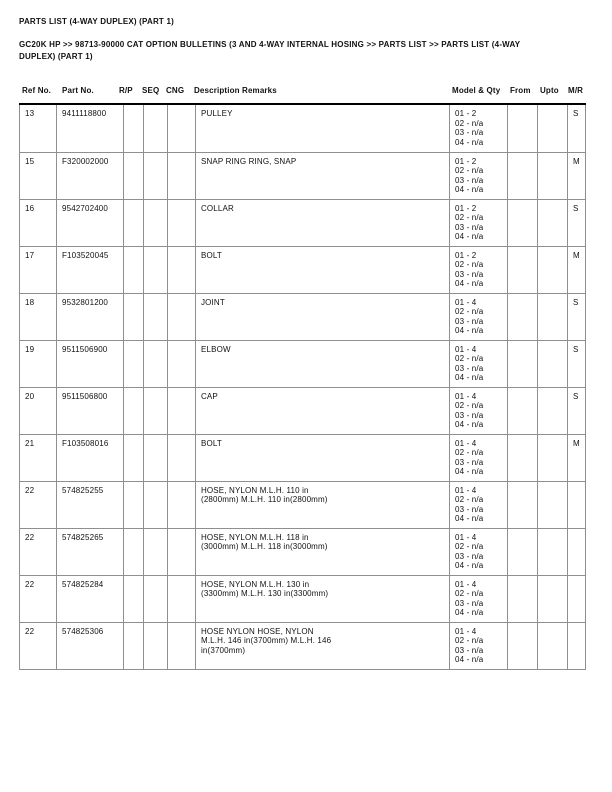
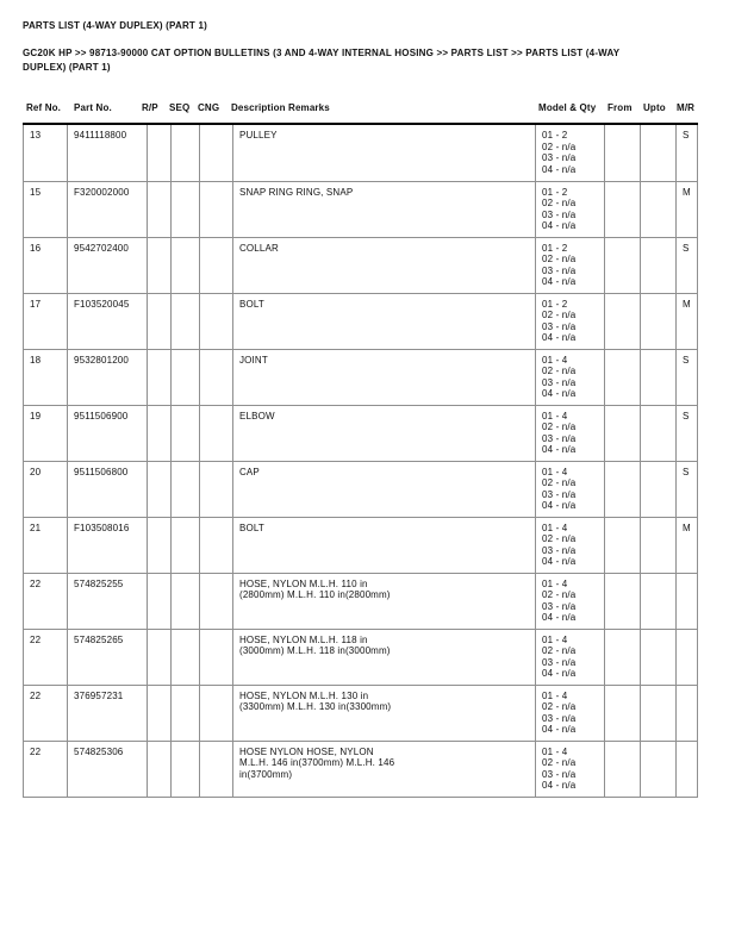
  PARTS LIST (4-WAY DUPLEX) (PART 1)
  GC20K HP >> 98713-90000 CAT OPTION BULLETINS (3 AND 4-WAY INTERNAL HOSING >> PARTS LIST >> PARTS LIST (4-WAY
  DUPLEX) (PART 1)
  Ref No.
  Part No.
  R/P
  SEQ
  CNG
  Description Remarks
  Model & Qty
  From
  Upto
  M/R
  13	9411118800				PULLEY	01 - 2 02 - n/a 03 - n/a 04 - n/a			S
  15	F320002000				SNAP RING RING, SNAP	01 - 2 02 - n/a 03 - n/a 04 - n/a			M
  16	9542702400				COLLAR	01 - 2 02 - n/a 03 - n/a 04 - n/a			S
  17	F103520045				BOLT	01 - 2 02 - n/a 03 - n/a 04 - n/a			M
  18	9532801200				JOINT	01 - 4 02 - n/a 03 - n/a 04 - n/a			S
  19	9511506900				ELBOW	01 - 4 02 - n/a 03 - n/a 04 - n/a			S
  20	9511506800				CAP	01 - 4 02 - n/a 03 - n/a 04 - n/a			S
  21	F103508016				BOLT	01 - 4 02 - n/a 03 - n/a 04 - n/a			M
  22	574825255				HOSE, NYLON M.L.H. 110 in (2800mm) M.L.H. 110 in(2800mm)	01 - 4 02 - n/a 03 - n/a 04 - n/a
  22	574825265				HOSE, NYLON M.L.H. 118 in (3000mm) M.L.H. 118 in(3000mm)	01 - 4 02 - n/a 03 - n/a 04 - n/a
- 22	574825284				HOSE, NYLON M.L.H. 130 in (3300mm) M.L.H. 130 in(3300mm)	01 - 4 02 - n/a 03 - n/a 04 - n/a
+ 22	376957231				HOSE, NYLON M.L.H. 130 in (3300mm) M.L.H. 130 in(3300mm)	01 - 4 02 - n/a 03 - n/a 04 - n/a
  22	574825306				HOSE NYLON HOSE, NYLON M.L.H. 146 in(3700mm) M.L.H. 146 in(3700mm)	01 - 4 02 - n/a 03 - n/a 04 - n/a
